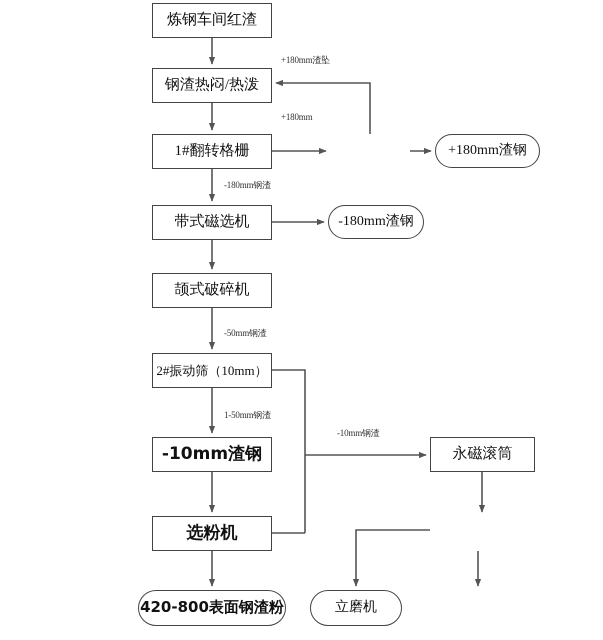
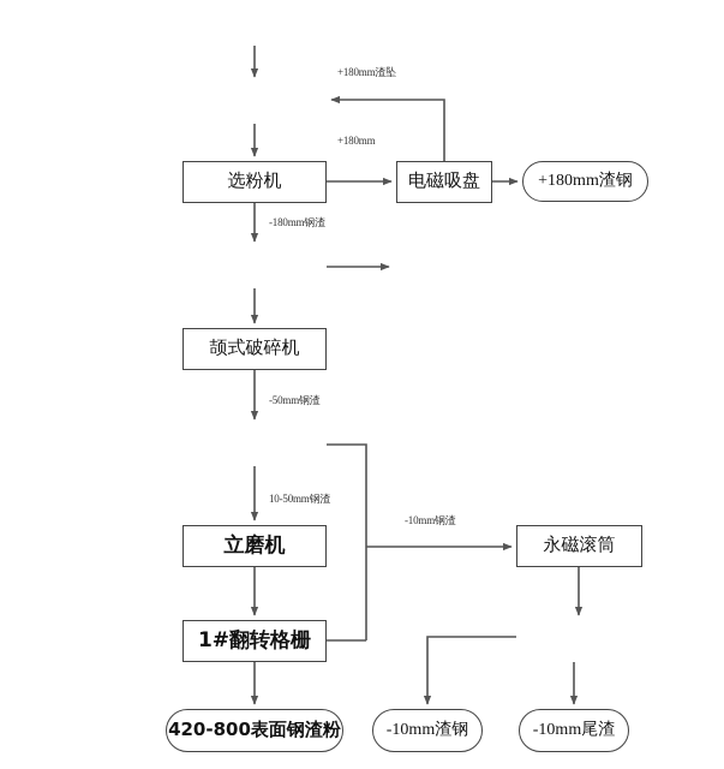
- 炼钢车间红渣
- 钢渣热闷/热泼
- 1#翻转格栅
+ 选粉机
+ 电磁吸盘
  +180mm渣钢
- 带式磁选机
- -180mm渣钢
  颉式破碎机
- 2#振动筛（10mm）
- -10mm渣钢
+ 立磨机
- 选粉机
+ 1#翻转格栅
  永磁滚筒
  420-800表面钢渣粉
- 立磨机
+ -10mm渣钢
+ -10mm尾渣
  +180mm渣坠
  +180mm
  -180mm钢渣
  -50mm钢渣
- 1-50mm钢渣
+ 10-50mm钢渣
  -10mm钢渣
